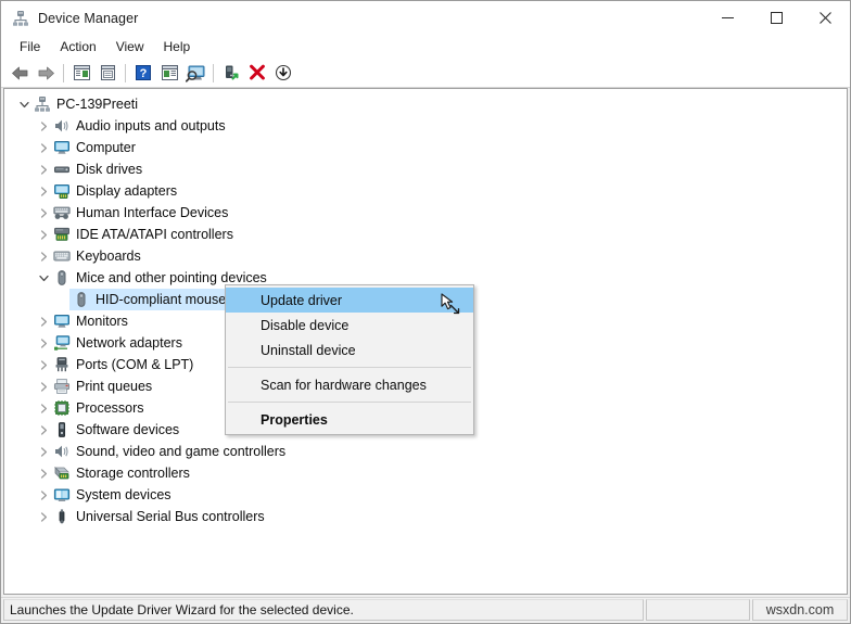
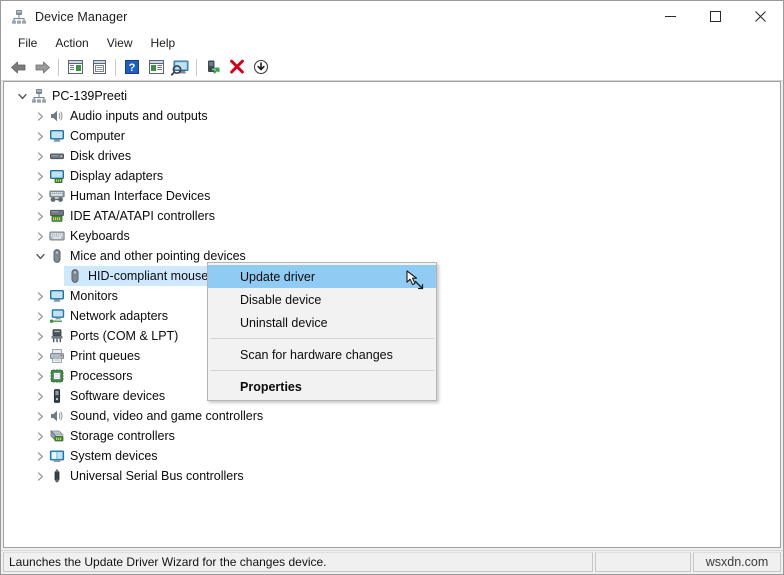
  Device Manager
  File
  Action
  View
  Help
  ?
  PC-139Preeti
  Audio inputs and outputs
  Computer
  Disk drives
  Display adapters
  Human Interface Devices
  IDE ATA/ATAPI controllers
  Keyboards
  Mice and other pointing devices
  HID-compliant mouse
  Monitors
  Network adapters
  Ports (COM & LPT)
  Print queues
  Processors
  Software devices
  Sound, video and game controllers
  Storage controllers
  System devices
  Universal Serial Bus controllers
- Launches the Update Driver Wizard for the selected device.
+ Launches the Update Driver Wizard for the changes device.
  wsxdn.com
  Update driver
  Disable device
  Uninstall device
  Scan for hardware changes
  Properties
